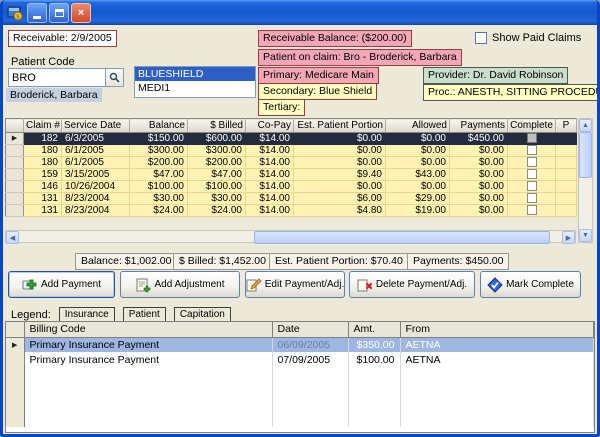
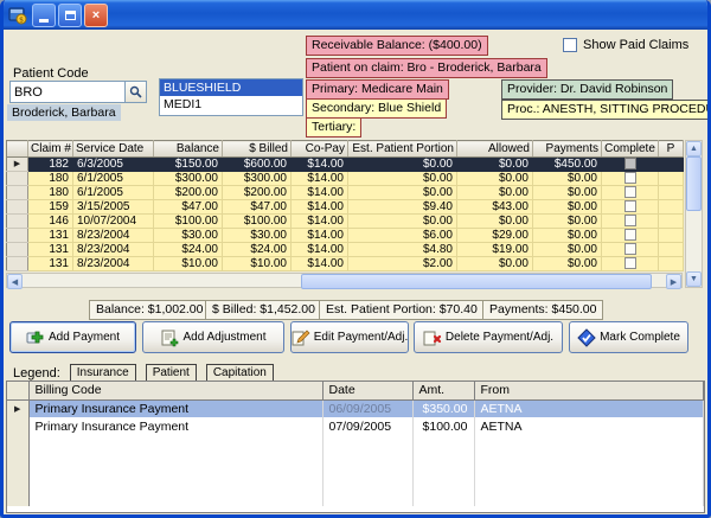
  ×
- Receivable: 2/9/2005
- Receivable Balance: ($200.00)
+ Receivable Balance: ($400.00)
  Show Paid Claims
  Patient Code
  BRO
  BLUESHIELD
  MEDI1
  Broderick, Barbara
  Patient on claim: Bro - Broderick, Barbara
  Primary: Medicare Main
  Secondary: Blue Shield
  Tertiary:
  Provider: Dr. David Robinson
  Proc.: ANESTH, SITTING PROCED
  	Claim #	Service Date	Balance	$ Billed	Co-Pay	Est. Patient Portion	Allowed	Payments	Complete	P
  	182	6/3/2005	$150.00	$600.00	$14.00	$0.00	$0.00	$450.00
  	180	6/1/2005	$300.00	$300.00	$14.00	$0.00	$0.00	$0.00
  	180	6/1/2005	$200.00	$200.00	$14.00	$0.00	$0.00	$0.00
  	159	3/15/2005	$47.00	$47.00	$14.00	$9.40	$43.00	$0.00
- 	146	10/26/2004	$100.00	$100.00	$14.00	$0.00	$0.00	$0.00
+ 	146	10/07/2004	$100.00	$100.00	$14.00	$0.00	$0.00	$0.00
  	131	8/23/2004	$30.00	$30.00	$14.00	$6.00	$29.00	$0.00
  	131	8/23/2004	$24.00	$24.00	$14.00	$4.80	$19.00	$0.00
+ 	131	8/23/2004	$10.00	$10.00	$14.00	$2.00	$0.00	$0.00
  Balance: $1,002.00
  $ Billed: $1,452.00
  Est. Patient Portion: $70.40
  Payments: $450.00
  Add Payment
  Add Adjustment
  Edit Payment/Adj.
  Delete Payment/Adj.
  Mark Complete
  Legend:
  Insurance
  Patient
  Capitation
  	Billing Code	Date	Amt.	From
  	Primary Insurance Payment	06/09/2005	$350.00	AETNA
  	Primary Insurance Payment	07/09/2005	$100.00	AETNA
